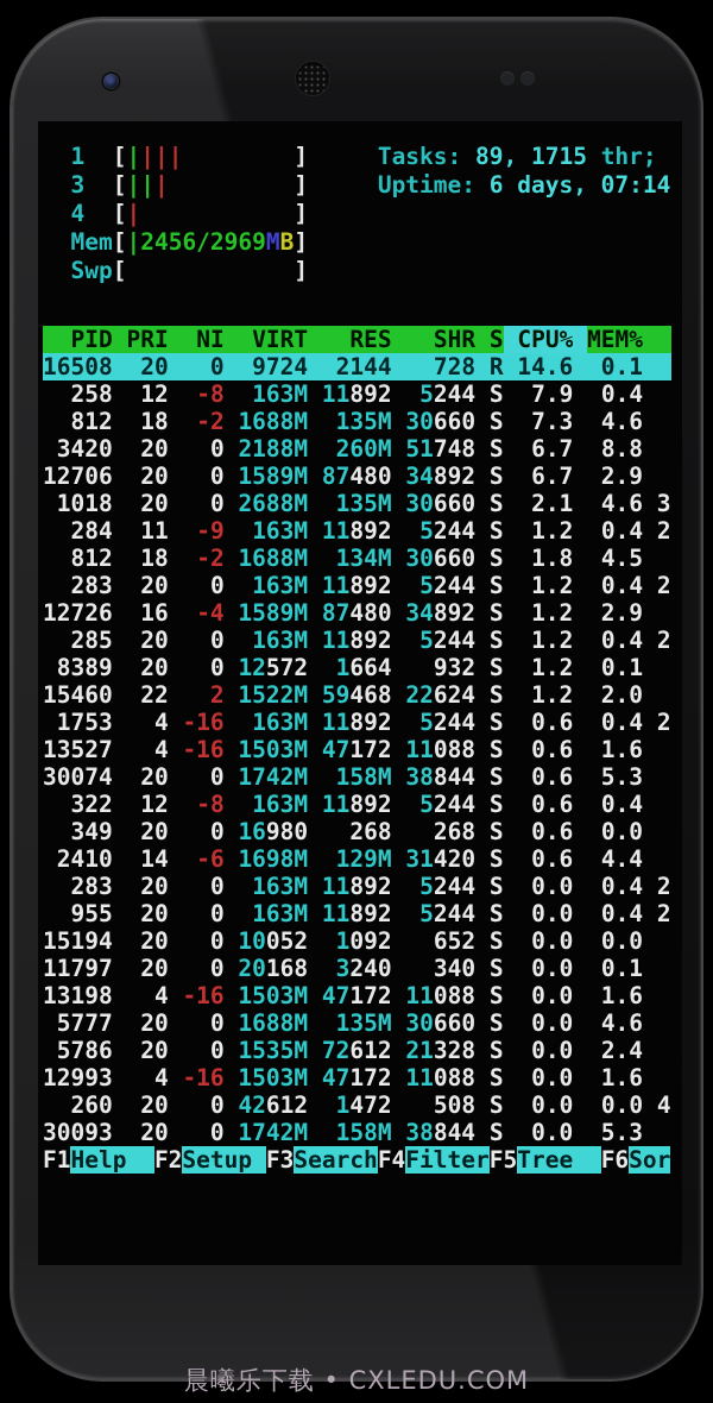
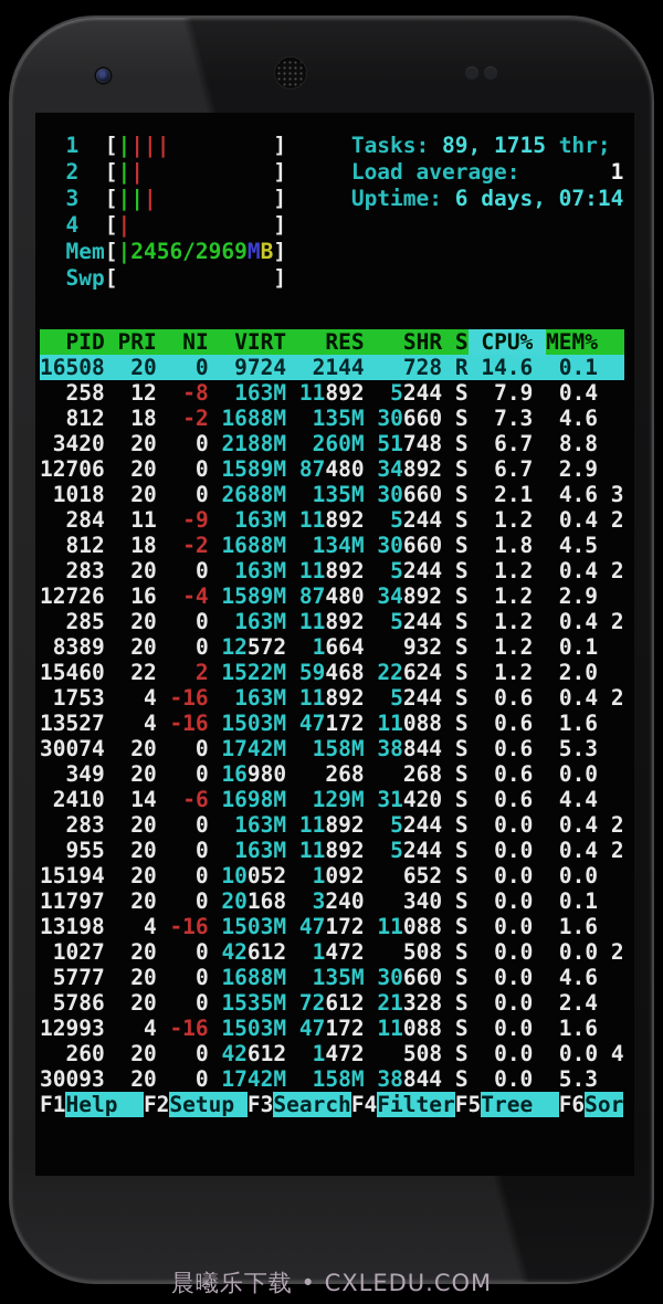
  1 [|||| ] Tasks: 89, 1715 thr;
+ 2 [|| ] Load average: 1
  3 [||| ] Uptime: 6 days, 07:14
  4 [| ]
  Mem[|2456/2969MB]
  Swp[ ]
  PID PRI NI VIRT RES SHR S CPU% MEM%
  16508 20 0 9724 2144 728 R 14.6 0.1
  258 12 -8 163M 11892 5244 S 7.9 0.4
  812 18 -2 1688M 135M 30660 S 7.3 4.6
  3420 20 0 2188M 260M 51748 S 6.7 8.8
  12706 20 0 1589M 87480 34892 S 6.7 2.9
  1018 20 0 2688M 135M 30660 S 2.1 4.6 3
  284 11 -9 163M 11892 5244 S 1.2 0.4 2
  812 18 -2 1688M 134M 30660 S 1.8 4.5
  283 20 0 163M 11892 5244 S 1.2 0.4 2
  12726 16 -4 1589M 87480 34892 S 1.2 2.9
  285 20 0 163M 11892 5244 S 1.2 0.4 2
  8389 20 0 12572 1664 932 S 1.2 0.1
  15460 22 2 1522M 59468 22624 S 1.2 2.0
  1753 4 -16 163M 11892 5244 S 0.6 0.4 2
  13527 4 -16 1503M 47172 11088 S 0.6 1.6
  30074 20 0 1742M 158M 38844 S 0.6 5.3
- 322 12 -8 163M 11892 5244 S 0.6 0.4
  349 20 0 16980 268 268 S 0.6 0.0
  2410 14 -6 1698M 129M 31420 S 0.6 4.4
  283 20 0 163M 11892 5244 S 0.0 0.4 2
  955 20 0 163M 11892 5244 S 0.0 0.4 2
  15194 20 0 10052 1092 652 S 0.0 0.0
  11797 20 0 20168 3240 340 S 0.0 0.1
  13198 4 -16 1503M 47172 11088 S 0.0 1.6
+ 1027 20 0 42612 1472 508 S 0.0 0.0 2
  5777 20 0 1688M 135M 30660 S 0.0 4.6
  5786 20 0 1535M 72612 21328 S 0.0 2.4
  12993 4 -16 1503M 47172 11088 S 0.0 1.6
  260 20 0 42612 1472 508 S 0.0 0.0 4
  30093 20 0 1742M 158M 38844 S 0.0 5.3
  F1Help F2Setup F3SearchF4FilterF5Tree F6Sor
  晨曦乐下载 • CXLEDU.COM
